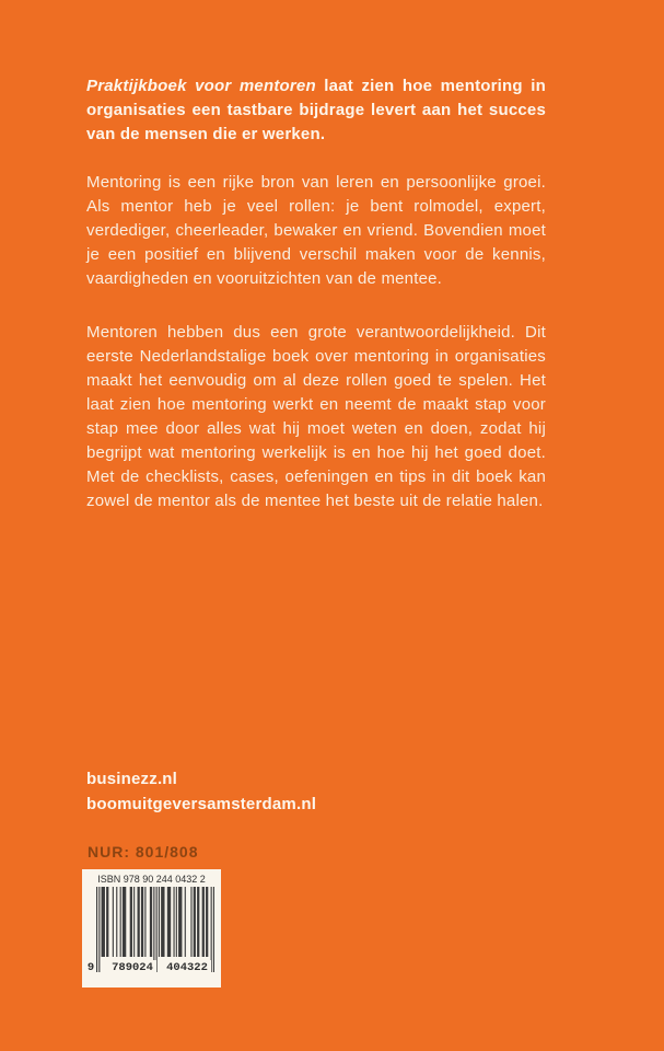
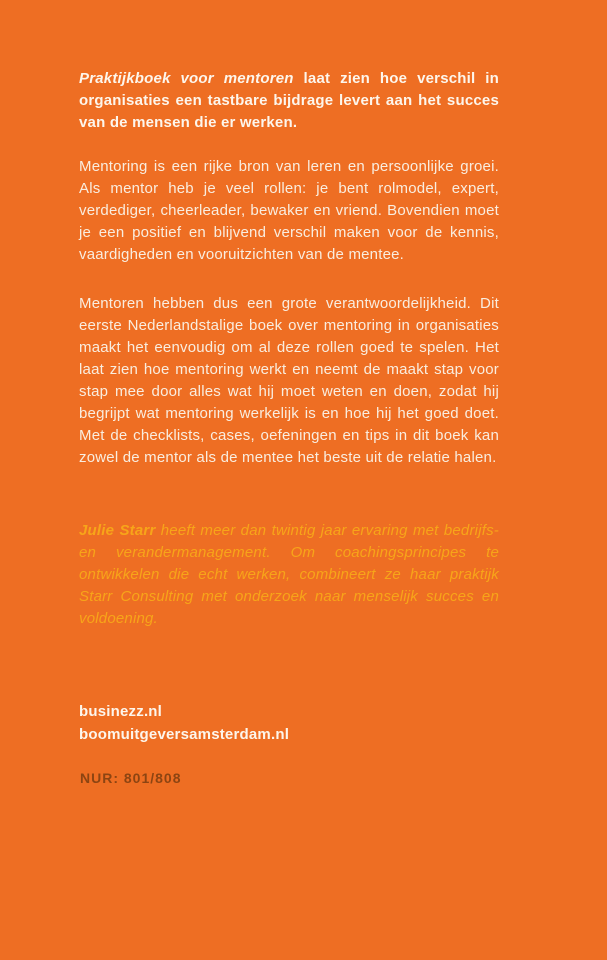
- Praktijkboek voor mentoren laat zien hoe mentoring in organisaties een tastbare bijdrage levert aan het succes van de mensen die er werken.
+ Praktijkboek voor mentoren laat zien hoe verschil in organisaties een tastbare bijdrage levert aan het succes van de mensen die er werken.
  Mentoring is een rijke bron van leren en persoonlijke groei. Als mentor heb je veel rollen: je bent rolmodel, expert, verdediger, cheerleader, bewaker en vriend. Bovendien moet je een positief en blijvend verschil maken voor de kennis, vaardigheden en vooruitzichten van de mentee.
  Mentoren hebben dus een grote verantwoordelijkheid. Dit eerste Nederlandstalige boek over mentoring in organisaties maakt het eenvoudig om al deze rollen goed te spelen. Het laat zien hoe mentoring werkt en neemt de maakt stap voor stap mee door alles wat hij moet weten en doen, zodat hij begrijpt wat mentoring werkelijk is en hoe hij het goed doet. Met de checklists, cases, oefeningen en tips in dit boek kan zowel de mentor als de mentee het beste uit de relatie halen.
+ Julie Starr heeft meer dan twintig jaar ervaring met bedrijfs- en verandermanagement. Om coachingsprincipes te ontwikkelen die echt werken, combineert ze haar praktijk Starr Consulting met onderzoek naar menselijk succes en voldoening.
  businezz.nl
  boomuitgeversamsterdam.nl
  NUR: 801/808
- ISBN 978 90 244 0432 2
- 9
- 789024
- 404322
